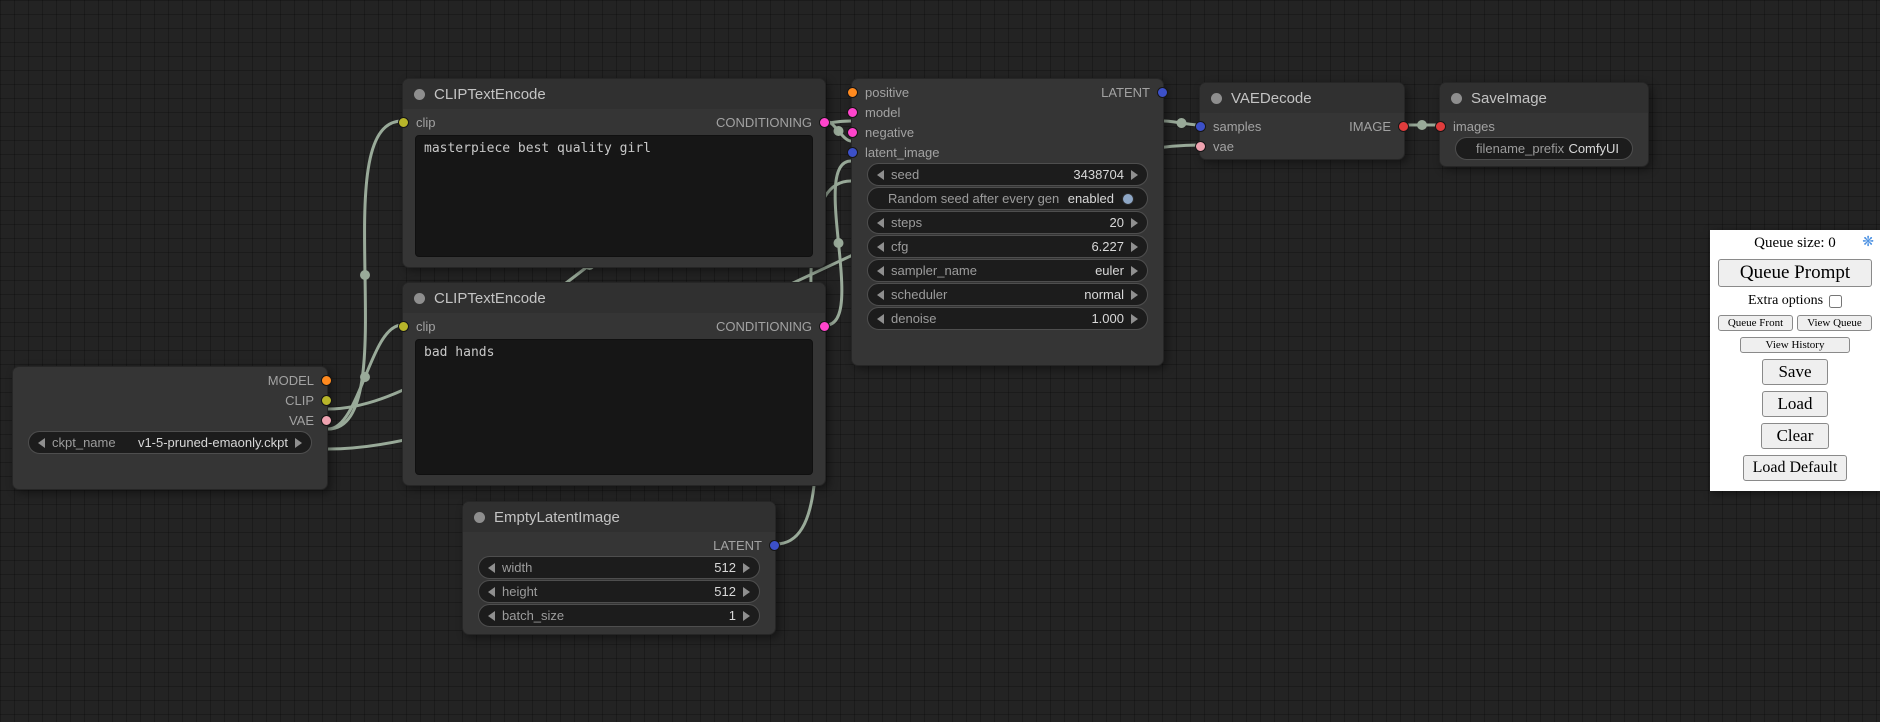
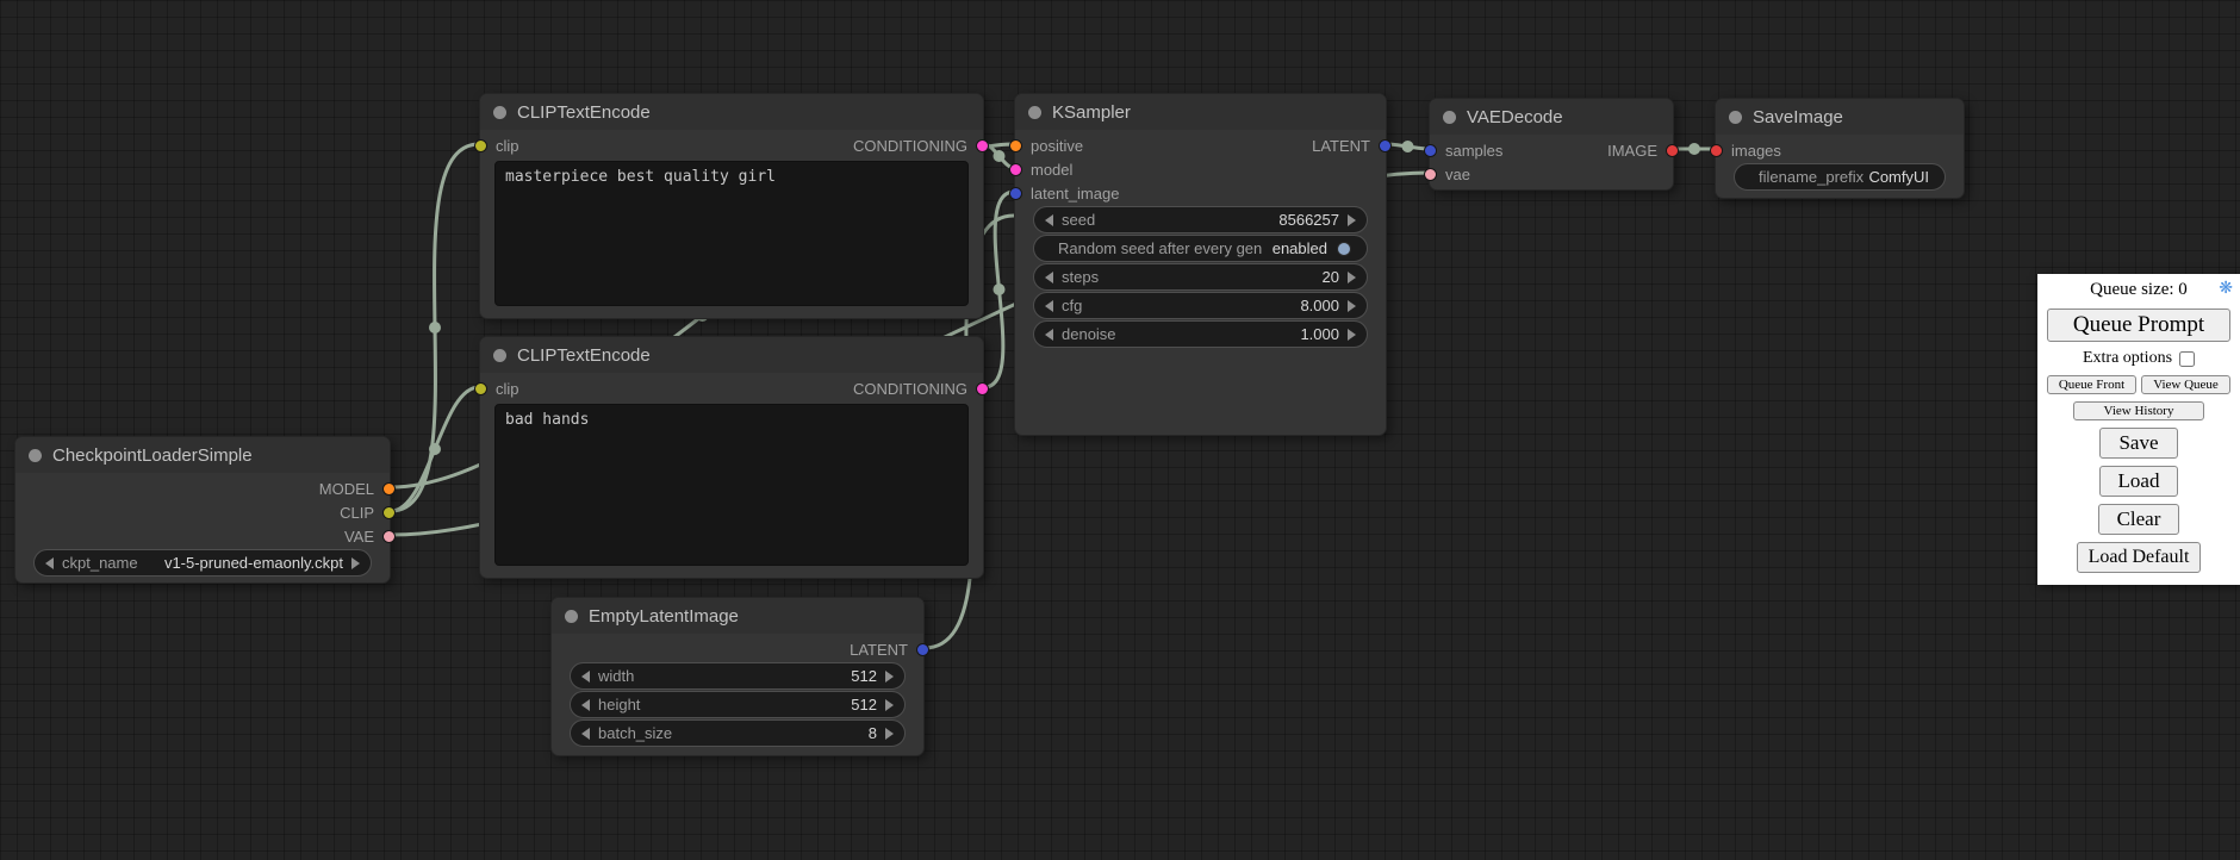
+ CheckpointLoaderSimple
  MODEL
  CLIP
  VAE
  ckpt_name
  v1-5-pruned-emaonly.ckpt
  CLIPTextEncode
  clip
  CONDITIONING
  masterpiece best quality girl
  CLIPTextEncode
  clip
  CONDITIONING
  bad hands
+ KSampler
  positive
  LATENT
  model
- negative
  latent_image
  seed
- 3438704
+ 8566257
  Random seed after every gen
  enabled
  steps
  20
  cfg
- 6.227
+ 8.000
- sampler_name
- euler
- scheduler
- normal
  denoise
  1.000
  VAEDecode
  samples
  IMAGE
  vae
  SaveImage
  images
  filename_prefix
  ComfyUI
  EmptyLatentImage
  LATENT
  width
  512
  height
  512
  batch_size
- 1
+ 8
  Queue size: 0
  ❋
  Queue Prompt
  Extra options
  Queue Front
  View Queue
  View History
  Save
  Load
  Clear
  Load Default
